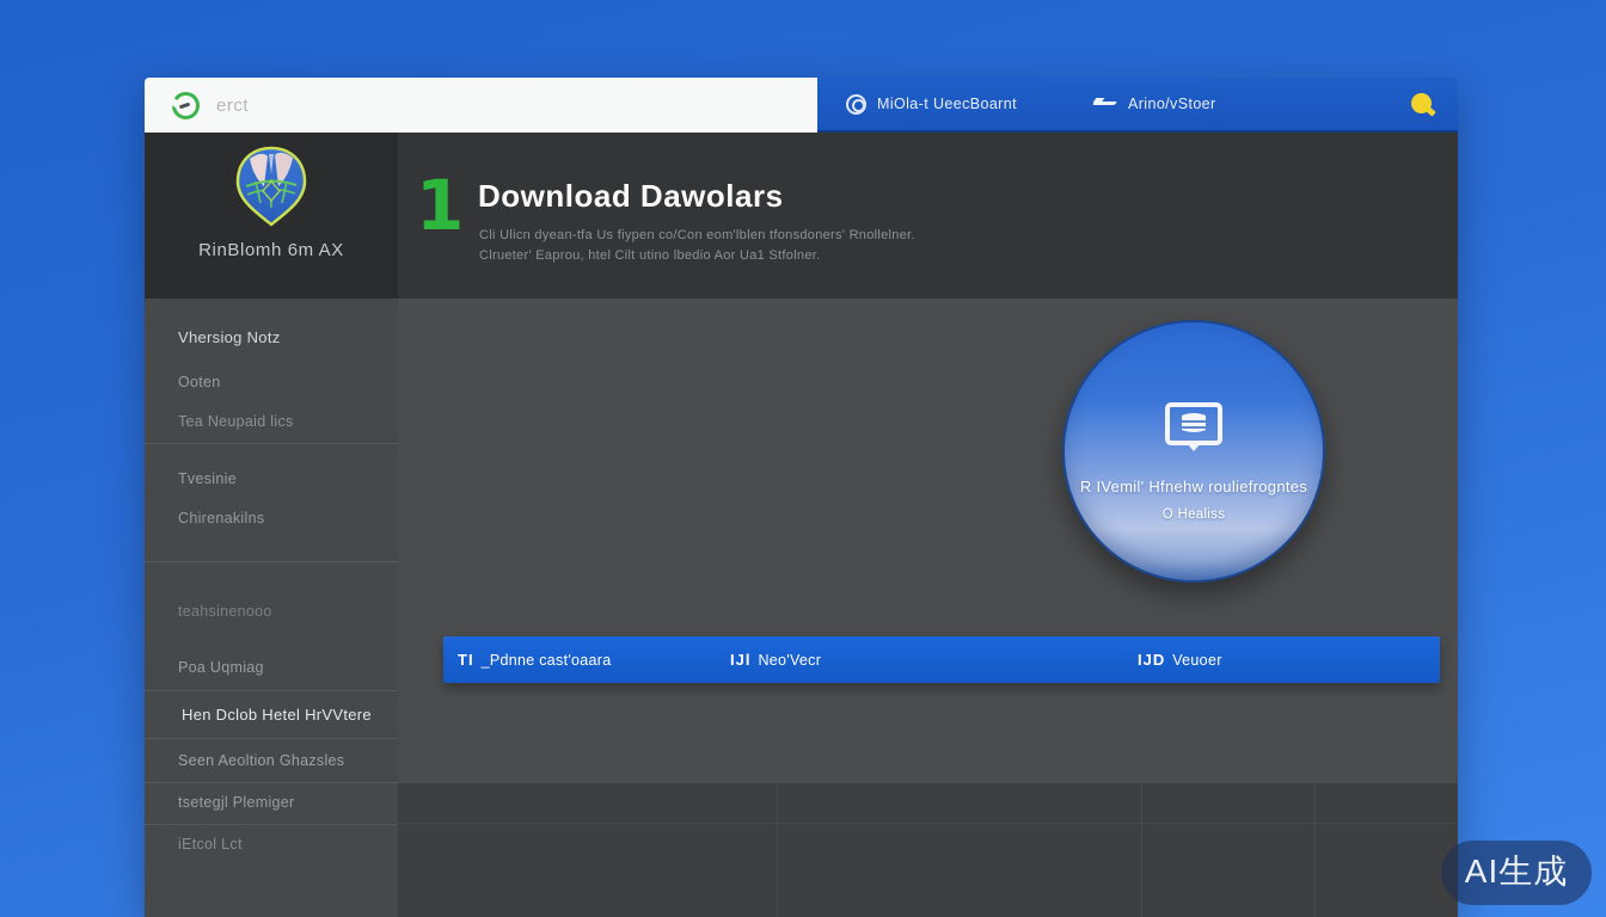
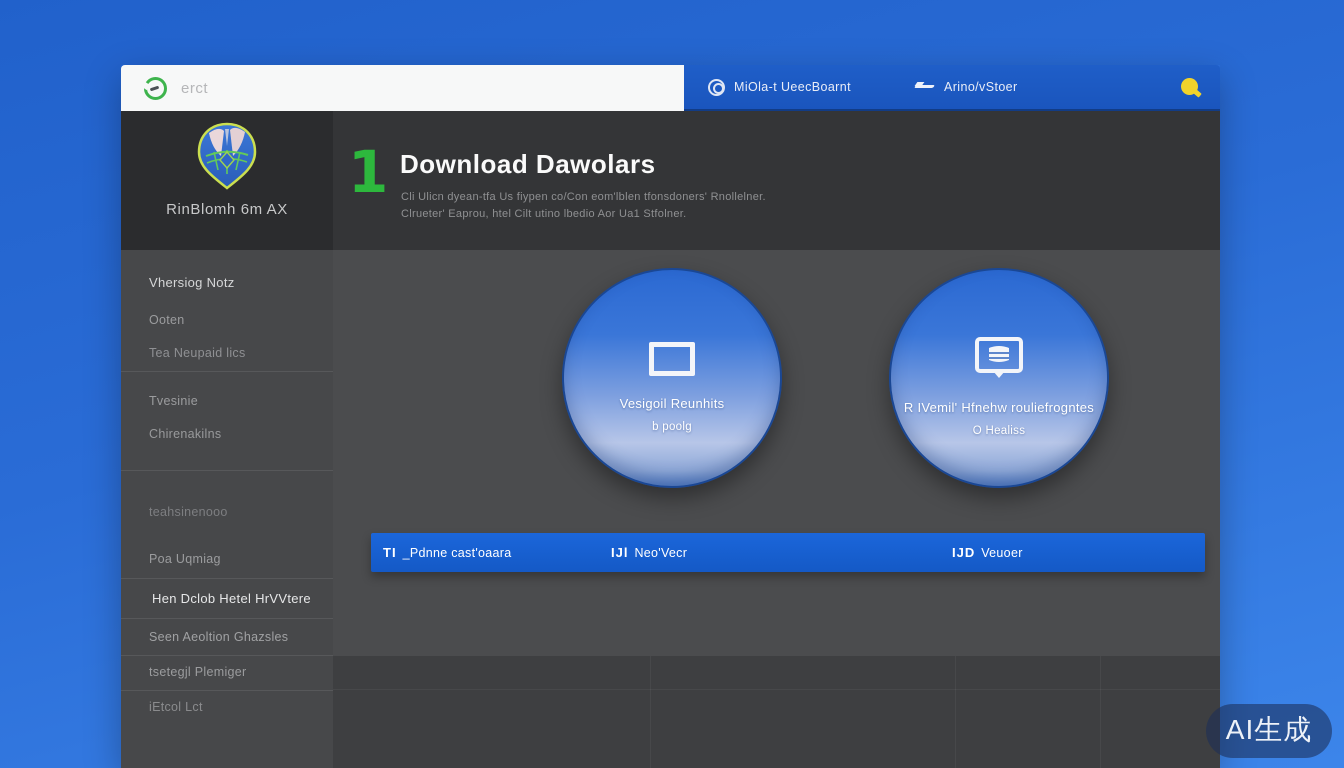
  erct
  MiOla-t UeecBoarnt
  Arino/vStoer
  RinBlomh 6m AX
  Vhersiog Notz
  Ooten
  Tea Neupaid lics
  Tvesinie
  Chirenakilns
  teahsinenooo
  Poa Uqmiag
  Hen Dclob Hetel HrVVtere
  Seen Aeoltion Ghazsles
  tsetegjl Plemiger
  iEtcol Lct
  1
  Download Dawolars
  Cli Ulicn dyean-tfa Us fiypen co/Con eom'lblen tfonsdoners' Rnollelner.
  Clrueter' Eaprou, htel Cilt utino lbedio Aor Ua1 Stfolner.
+ Vesigoil Reunhits
+ b poolg
  R IVemil' Hfnehw rouliefrogntes
  O Healiss
  TI
  _Pdnne cast'oaara
  IJl
  Neo'Vecr
  IJD
  Veuoer
  AI生成
